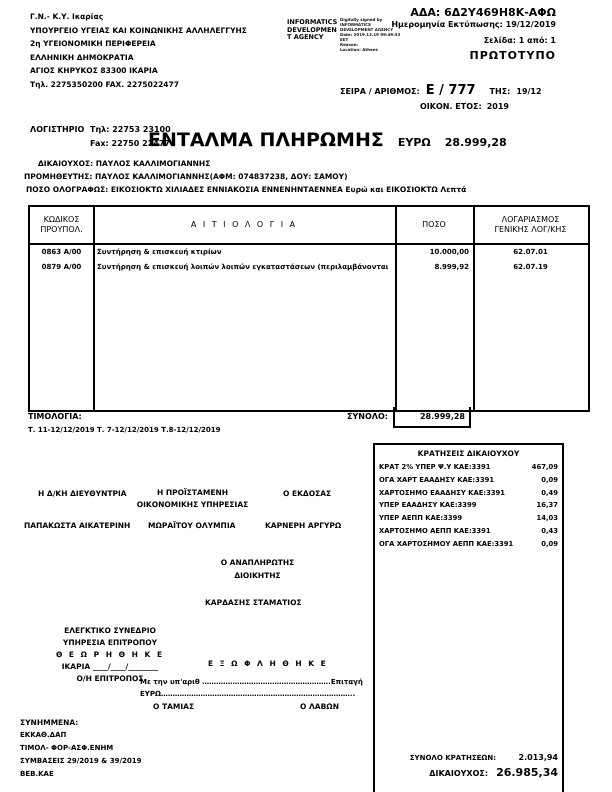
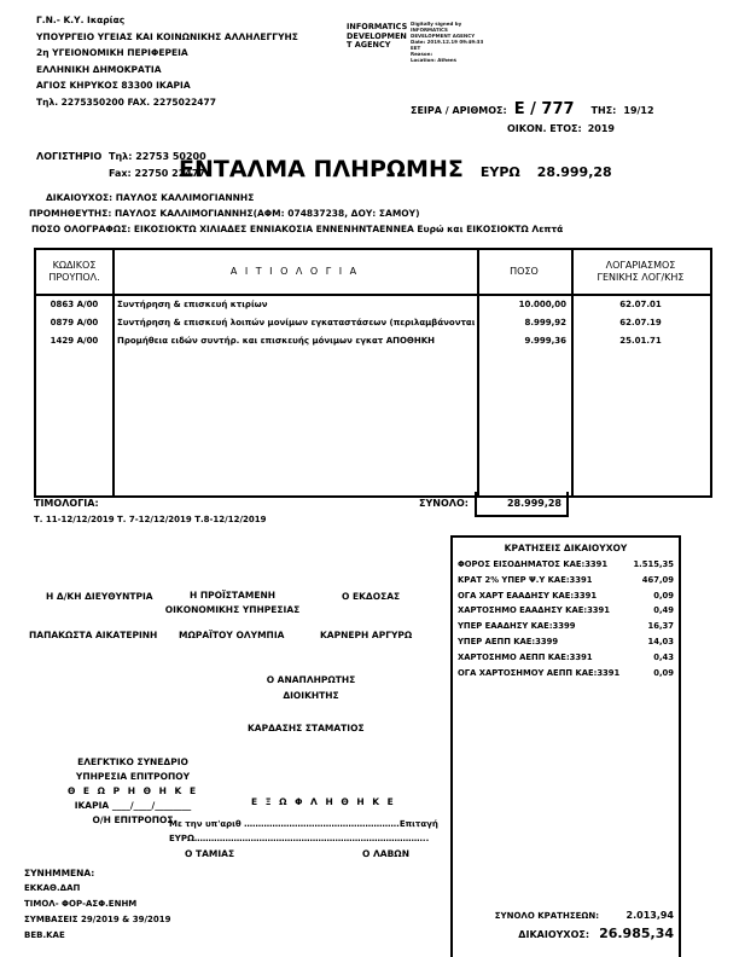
  Γ.Ν.- Κ.Υ. Ικαρίας
  ΥΠΟΥΡΓΕΙΟ ΥΓΕΙΑΣ ΚΑΙ ΚΟΙΝΩΝΙΚΗΣ ΑΛΛΗΛΕΓΓΥΗΣ
  2η ΥΓΕΙΟΝΟΜΙΚΗ ΠΕΡΙΦΕΡΕΙΑ
  ΕΛΛΗΝΙΚΗ ΔΗΜΟΚΡΑΤΙΑ
  ΑΓΙΟΣ ΚΗΡΥΚΟΣ 83300 ΙΚΑΡΙΑ
  Τηλ. 2275350200 FAX. 2275022477
  INFORMATICS
  DEVELOPMEN
  T AGENCY
- ΑΔΑ: 6Δ2Υ469Η8Κ-ΑΦΩ
- Ημερομηνία Εκτύπωσης: 19/12/2019
- Σελίδα: 1 από: 1
- ΠΡΩΤΟΤΥΠΟ
  ΣΕΙΡΑ / ΑΡΙΘΜΟΣ:
  Ε / 777
  ΤΗΣ:
  19/12
  ΟΙΚΟΝ. ΕΤΟΣ:
  2019
  ΛΟΓΙΣΤΗΡΙΟ
- Τηλ: 22753 23100
+ Τηλ: 22753 50200
  Fax: 22750 22477
  ΕΝΤΑΛΜΑ ΠΛΗΡΩΜΗΣ
  ΕΥΡΩ
  28.999,28
  ΔΙΚΑΙΟΥΧΟΣ: ΠΑΥΛΟΣ ΚΑΛΛΙΜΟΓΙΑΝΝΗΣ
  ΠΡΟΜΗΘΕΥΤΗΣ: ΠΑΥΛΟΣ ΚΑΛΛΙΜΟΓΙΑΝΝΗΣ(ΑΦΜ: 074837238, ΔΟΥ: ΣΑΜΟΥ)
  ΠΟΣΟ ΟΛΟΓΡΑΦΩΣ: ΕΙΚΟΣΙΟΚΤΩ ΧΙΛΙΑΔΕΣ ΕΝΝΙΑΚΟΣΙΑ ΕΝΝΕΝΗΝΤΑΕΝΝΕΑ Ευρώ και ΕΙΚΟΣΙΟΚΤΩ Λεπτά
  ΚΩΔΙΚΟΣ
  ΠΡΟΥΠΟΛ.
  Α Ι Τ Ι Ο Λ Ο Γ Ι Α
  ΠΟΣΟ
  ΛΟΓΑΡΙΑΣΜΟΣ
  ΓΕΝΙΚΗΣ ΛΟΓ/ΚΗΣ
  0863 Α/00
  Συντήρηση & επισκευή κτιρίων
  10.000,00
  62.07.01
  0879 Α/00
- Συντήρηση & επισκευή λοιπών λοιπών εγκαταστάσεων (περιλαμβάνονται
+ Συντήρηση & επισκευή λοιπών μονίμων εγκαταστάσεων (περιλαμβάνονται
  8.999,92
  62.07.19
+ 1429 Α/00
+ Προμήθεια ειδών συντήρ. και επισκευής μόνιμων εγκατ ΑΠΟΘΗΚΗ
+ 9.999,36
+ 25.01.71
  ΣΥΝΟΛΟ:
  28.999,28
  ΤΙΜΟΛΟΓΙΑ:
  Τ. 11-12/12/2019 Τ. 7-12/12/2019 Τ.8-12/12/2019
  ΚΡΑΤΗΣΕΙΣ ΔΙΚΑΙΟΥΧΟΥ
+ ΦΟΡΟΣ ΕΙΣΟΔΗΜΑΤΟΣ ΚΑΕ:3391
+ 1.515,35
  ΚΡΑΤ 2% ΥΠΕΡ Ψ.Υ ΚΑΕ:3391
  467,09
  ΟΓΑ ΧΑΡΤ ΕΑΑΔΗΣΥ ΚΑΕ:3391
  0,09
  ΧΑΡΤΟΣΗΜΟ ΕΑΑΔΗΣΥ ΚΑΕ:3391
  0,49
  ΥΠΕΡ ΕΑΑΔΗΣΥ ΚΑΕ:3399
  16,37
  ΥΠΕΡ ΑΕΠΠ ΚΑΕ:3399
  14,03
  ΧΑΡΤΟΣΗΜΟ ΑΕΠΠ ΚΑΕ:3391
  0,43
  ΟΓΑ ΧΑΡΤΟΣΗΜΟΥ ΑΕΠΠ ΚΑΕ:3391
  0,09
  ΣΥΝΟΛΟ ΚΡΑΤΗΣΕΩΝ:
  2.013,94
  ΔΙΚΑΙΟΥΧΟΣ:
  26.985,34
  Η Δ/ΚΗ ΔΙΕΥΘΥΝΤΡΙΑ
  Η ΠΡΟΪΣΤΑΜΕΝΗ
  ΟΙΚΟΝΟΜΙΚΗΣ ΥΠΗΡΕΣΙΑΣ
  Ο ΕΚΔΟΣΑΣ
  ΠΑΠΑΚΩΣΤΑ ΑΙΚΑΤΕΡΙΝΗ
  ΜΩΡΑΪΤΟΥ ΟΛΥΜΠΙΑ
  ΚΑΡΝΕΡΗ ΑΡΓΥΡΩ
  Ο ΑΝΑΠΛΗΡΩΤΗΣ
  ΔΙΟΙΚΗΤΗΣ
  ΚΑΡΔΑΣΗΣ ΣΤΑΜΑΤΙΟΣ
  ΕΛΕΓΚΤΙΚΟ ΣΥΝΕΔΡΙΟ
  ΥΠΗΡΕΣΙΑ ΕΠΙΤΡΟΠΟΥ
  Θ Ε Ω Ρ Η Θ Η Κ Ε
  ΙΚΑΡΙΑ ____/____/________
  Ο/Η ΕΠΙΤΡΟΠΟΣ
  Ε Ξ Ω Φ Λ Η Θ Η Κ Ε
  Με την υπ'αριθ ……………………………………………….Επιταγή
  ΕΥΡΩ………………………………………………………………………..
  Ο ΤΑΜΙΑΣ
  Ο ΛΑΒΩΝ
  ΣΥΝΗΜΜΕΝΑ:
  ΕΚΚΑΘ.ΔΑΠ
  ΤΙΜΟΛ- ΦΟΡ-ΑΣΦ.ΕΝΗΜ
  ΣΥΜΒΑΣΕΙΣ 29/2019 & 39/2019
  ΒΕΒ.ΚΑΕ
